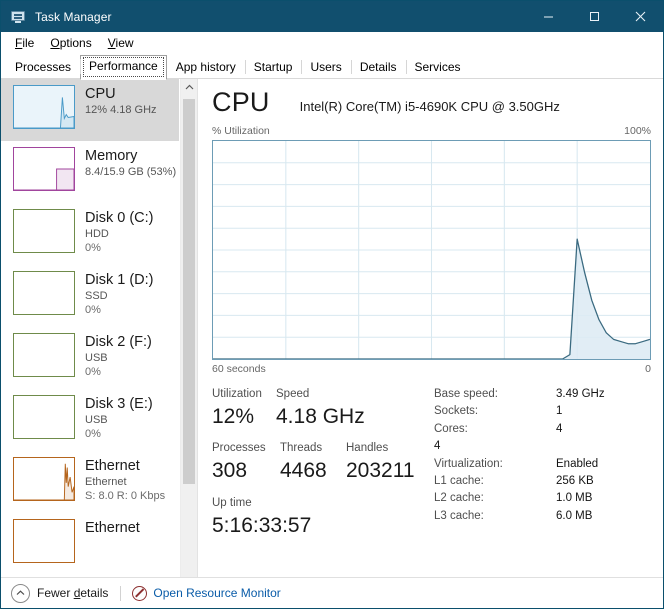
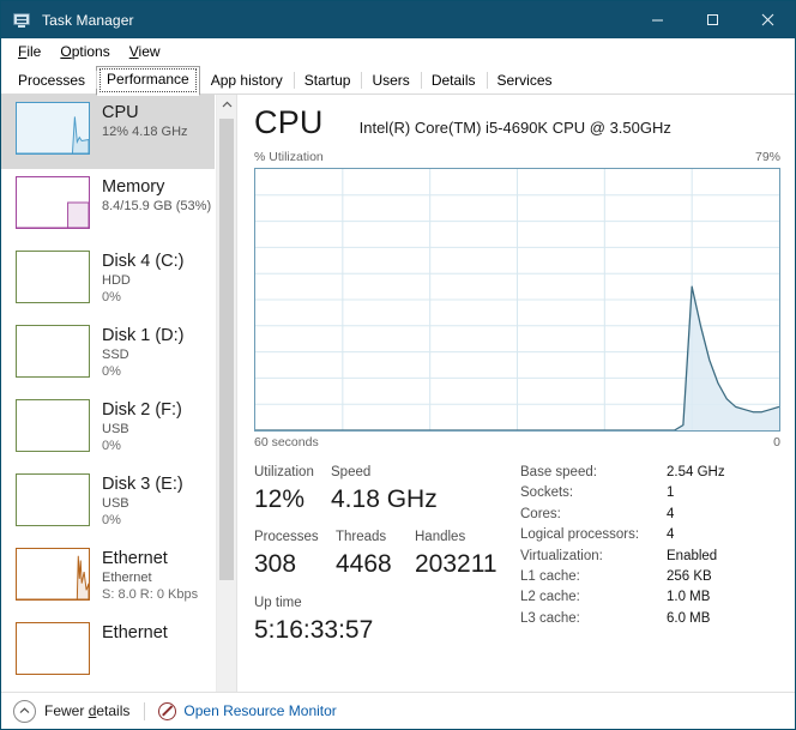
  Task Manager
  File
  Options
  View
  Processes
  Performance
  App history
  Startup
  Users
  Details
  Services
  CPU
  12% 4.18 GHz
  Memory
  8.4/15.9 GB (53%)
- Disk 0 (C:)
+ Disk 4 (C:)
  HDD
  0%
  Disk 1 (D:)
  SSD
  0%
  Disk 2 (F:)
  USB
  0%
  Disk 3 (E:)
  USB
  0%
  Ethernet
  Ethernet
  S: 8.0 R: 0 Kbps
  Ethernet
  CPU
  Intel(R) Core(TM) i5-4690K CPU @ 3.50GHz
  % Utilization
- 100%
+ 79%
  60 seconds
  0
  Utilization
  12%
  Speed
  4.18 GHz
  Processes
  308
  Threads
  4468
  Handles
  203211
  Up time
  5:16:33:57
  Base speed:
- 3.49 GHz
+ 2.54 GHz
  Sockets:
  1
  Cores:
  4
+ Logical processors:
  4
  Virtualization:
  Enabled
  L1 cache:
  256 KB
  L2 cache:
  1.0 MB
  L3 cache:
  6.0 MB
  Fewer details
  Open Resource Monitor
